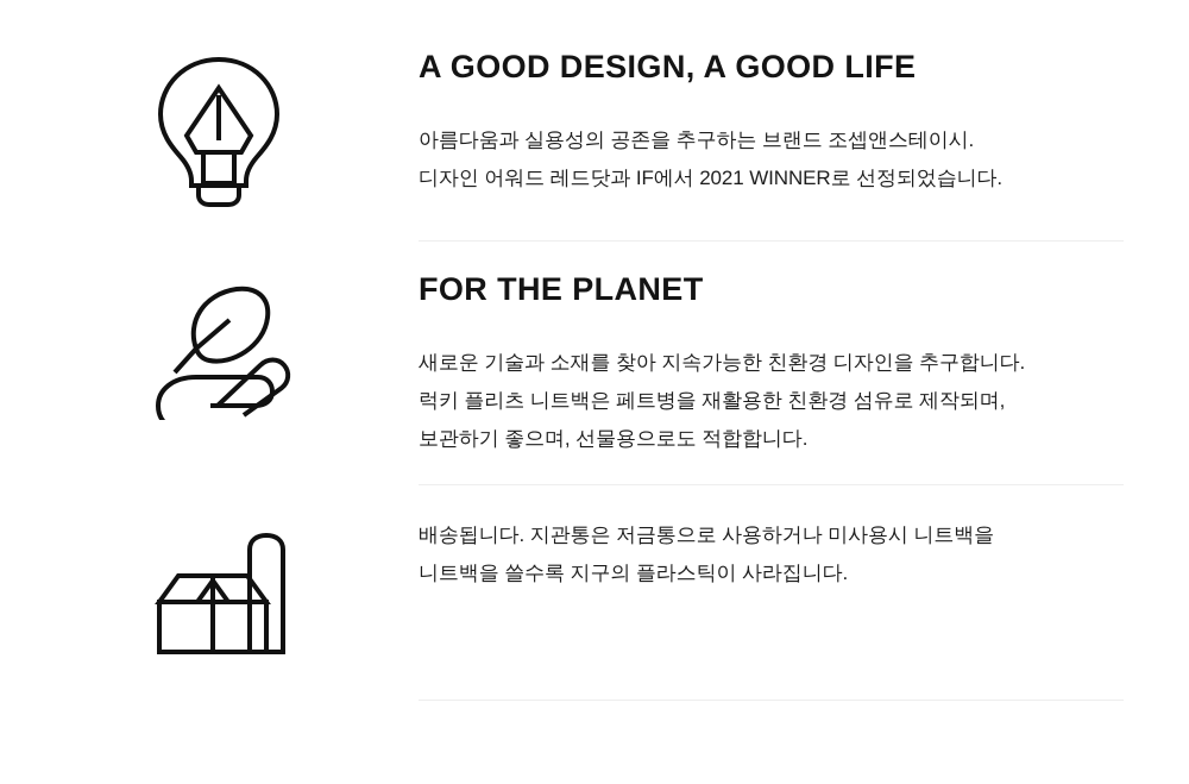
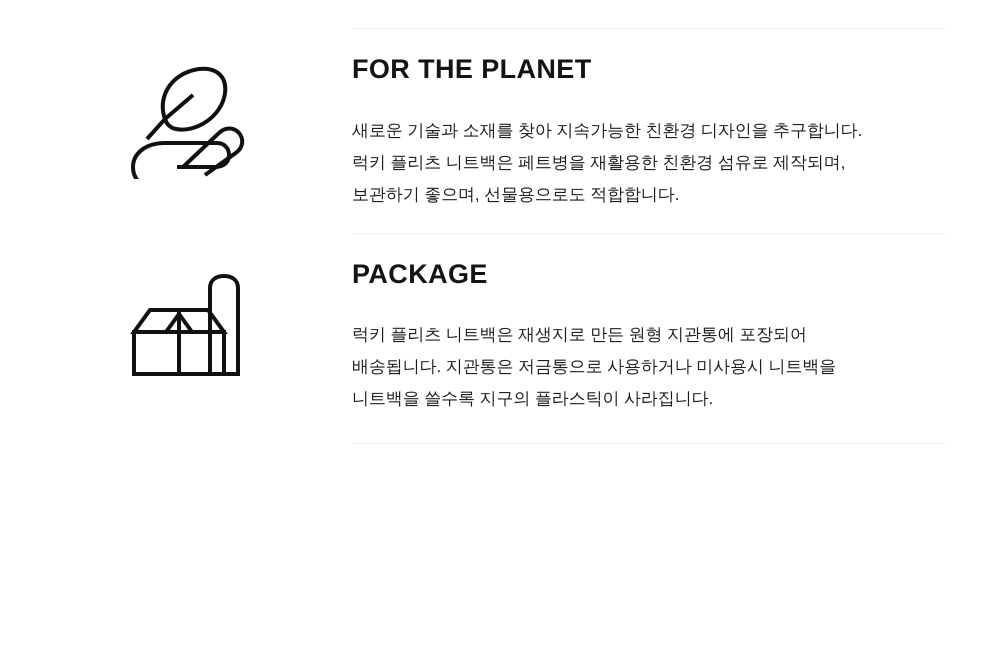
- A GOOD DESIGN, A GOOD LIFE
- 아름다움과 실용성의 공존을 추구하는 브랜드 조셉앤스테이시.
- 디자인 어워드 레드닷과 IF에서 2021 WINNER로 선정되었습니다.
  FOR THE PLANET
  새로운 기술과 소재를 찾아 지속가능한 친환경 디자인을 추구합니다.
  럭키 플리츠 니트백은 페트병을 재활용한 친환경 섬유로 제작되며,
  보관하기 좋으며, 선물용으로도 적합합니다.
+ PACKAGE
+ 럭키 플리츠 니트백은 재생지로 만든 원형 지관통에 포장되어
  배송됩니다. 지관통은 저금통으로 사용하거나 미사용시 니트백을
  니트백을 쓸수록 지구의 플라스틱이 사라집니다.
